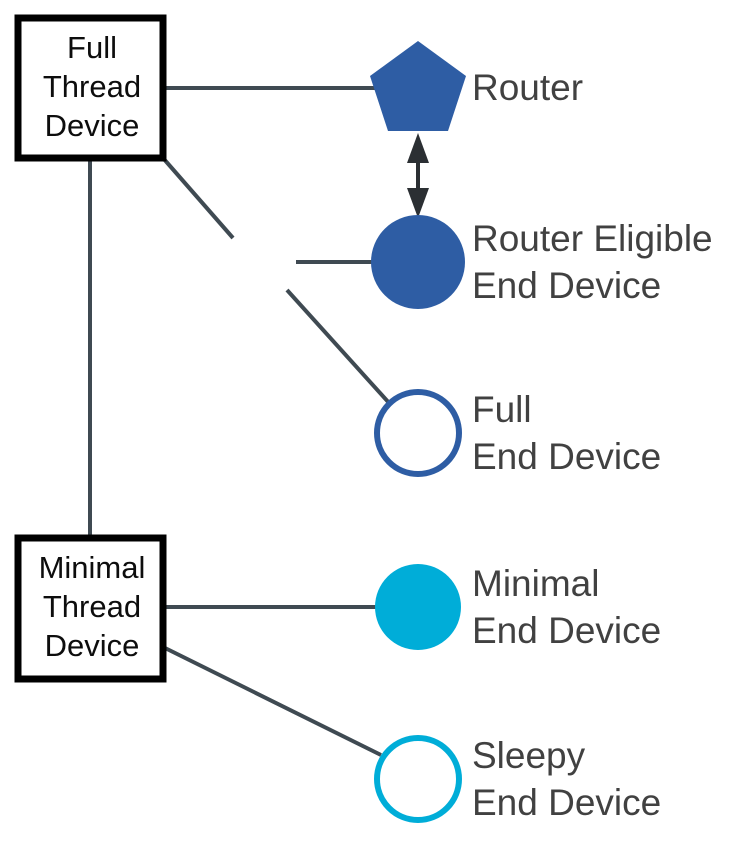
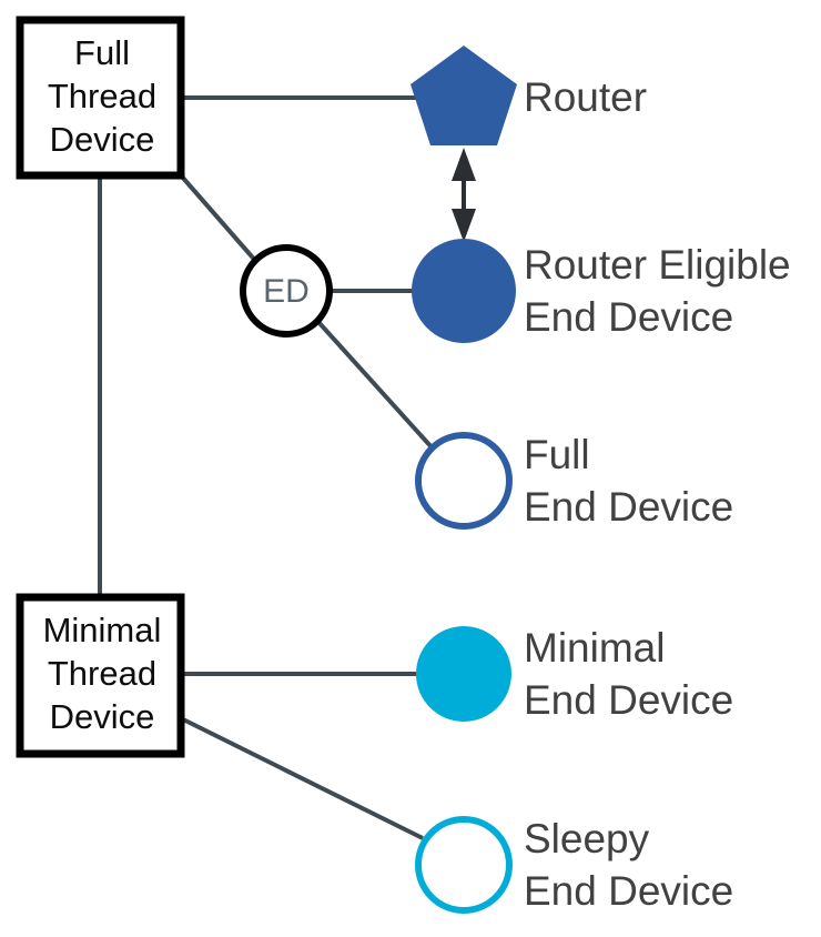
  Full
  Thread
  Device
  Minimal
  Thread
  Device
+ ED
  Router
  Router Eligible
  End Device
  Full
  End Device
  Minimal
  End Device
  Sleepy
  End Device
